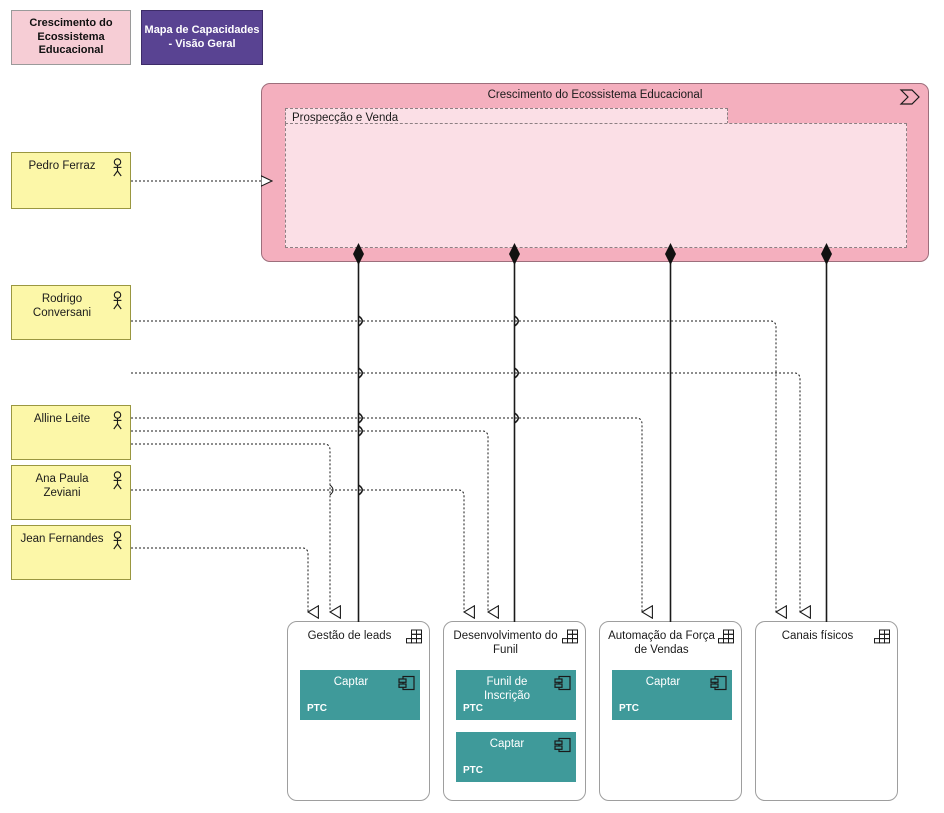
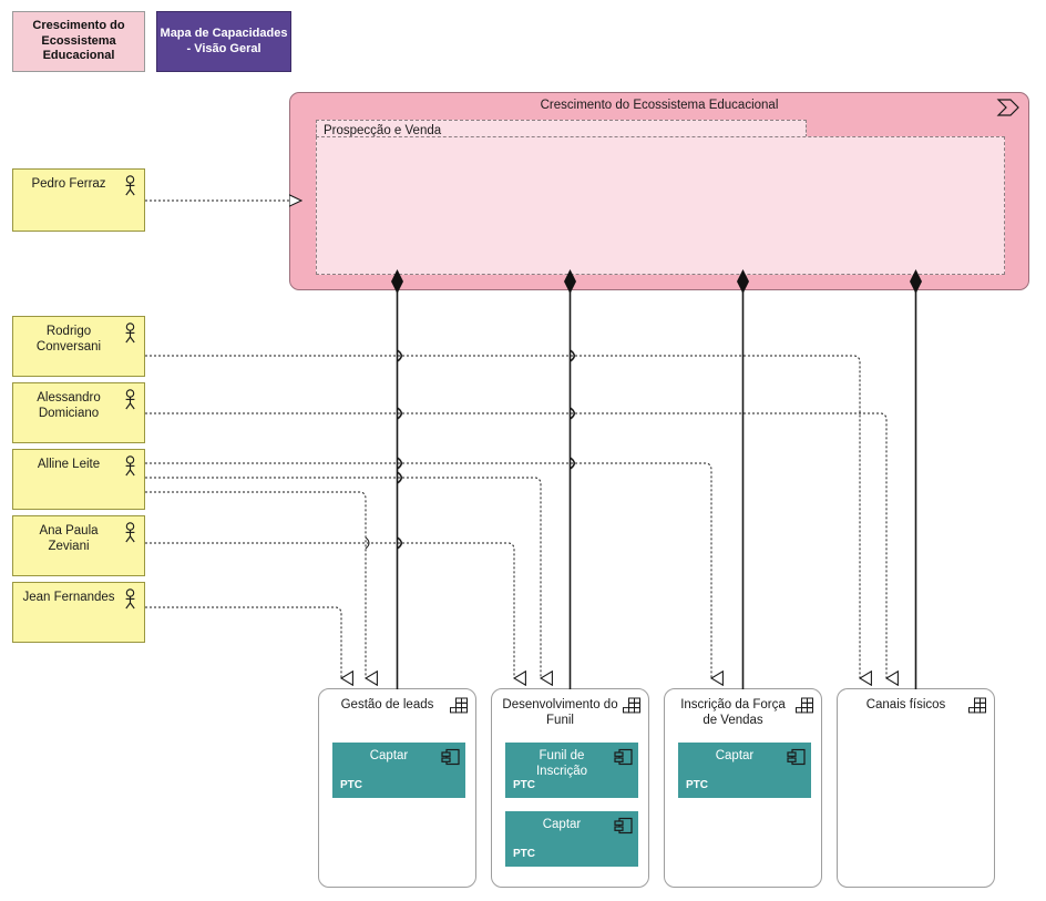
  Crescimento do Ecossistema Educacional
  Mapa de Capacidades - Visão Geral
  Crescimento do Ecossistema Educacional
  Prospecção e Venda
  Pedro Ferraz
  Rodrigo Conversani
+ Alessandro Domiciano
  Alline Leite
  Ana Paula Zeviani
  Jean Fernandes
  Gestão de leads
  Captar
  PTC
  Desenvolvimento do Funil
  Funil de Inscrição
  PTC
  Captar
  PTC
- Automação da Força de Vendas
+ Inscrição da Força de Vendas
  Captar
  PTC
  Canais físicos
